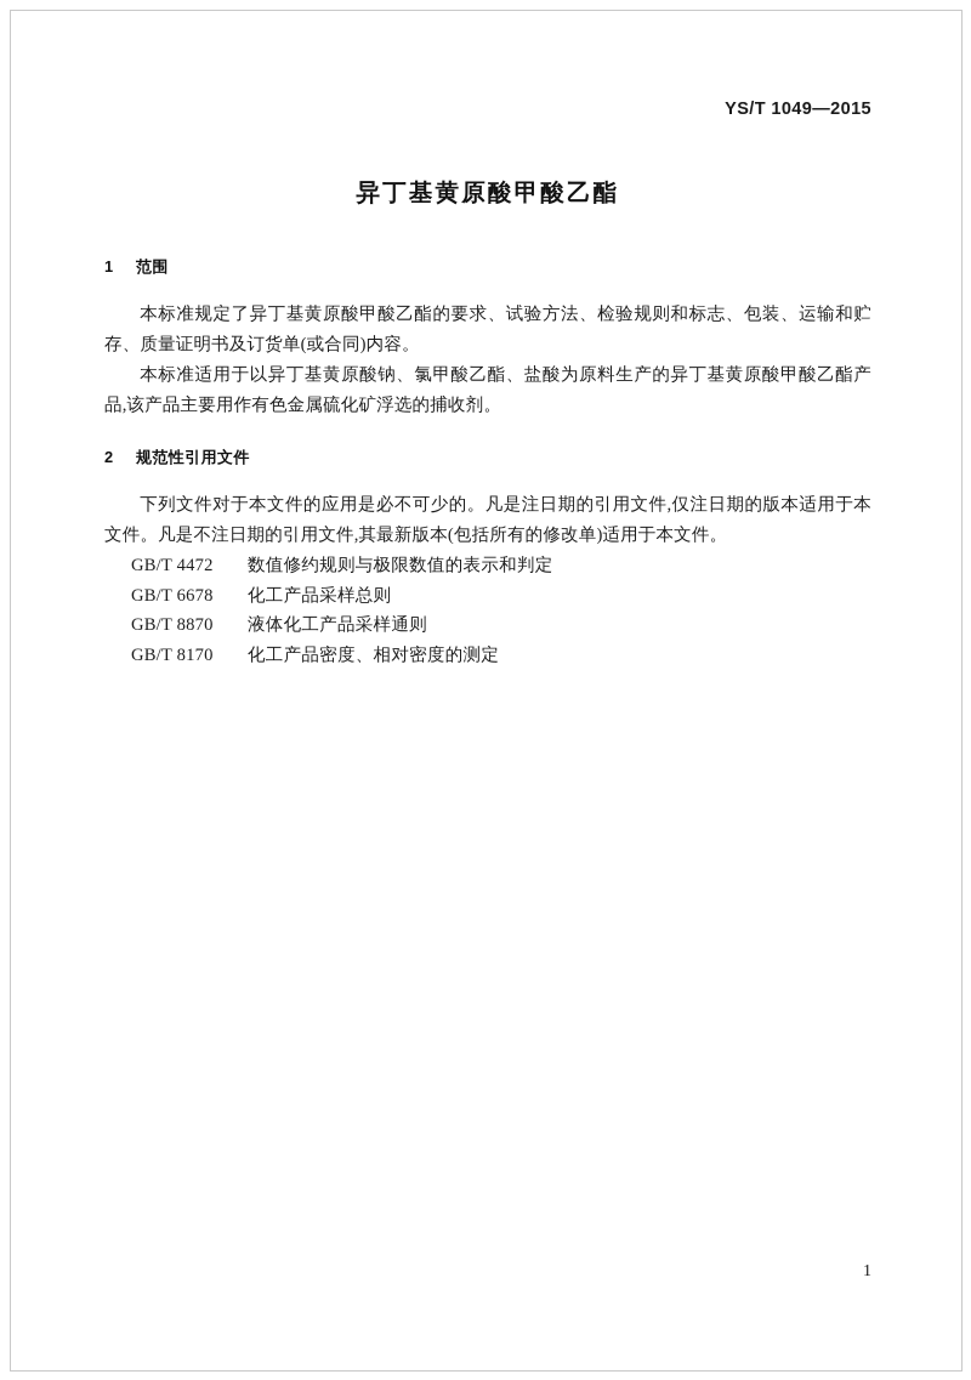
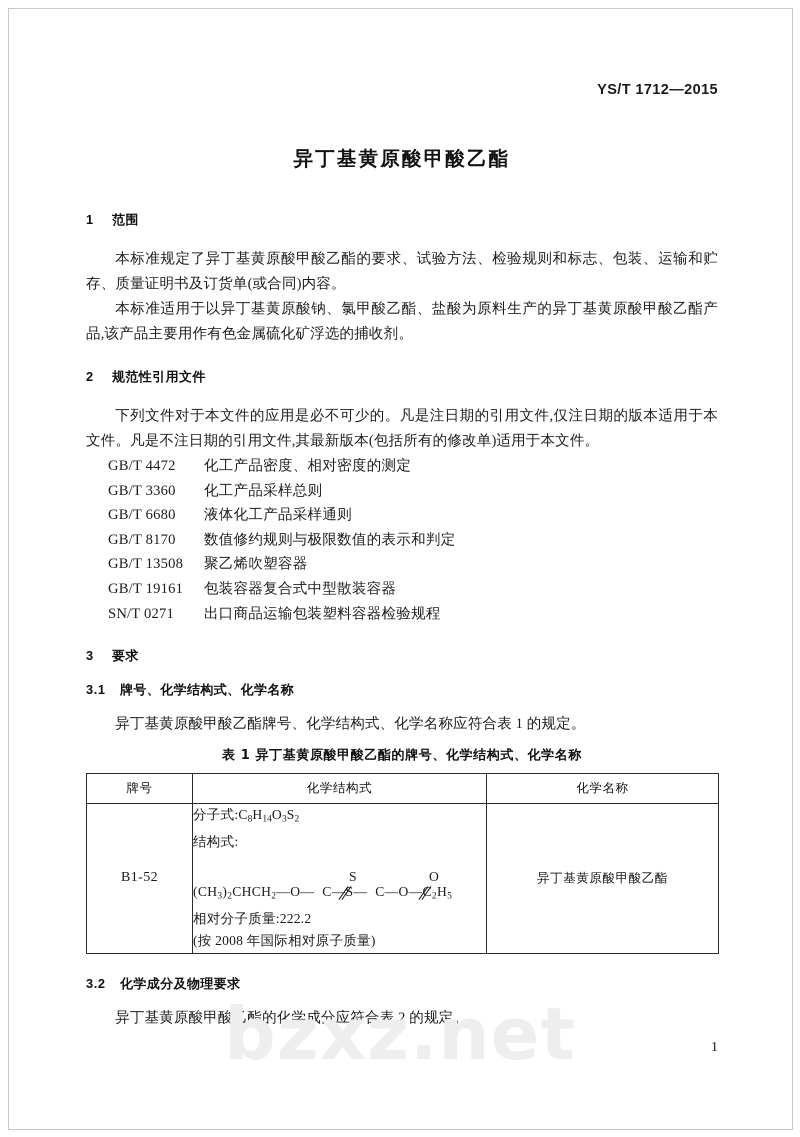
- YS/T 1049—2015
+ YS/T 1712—2015
  异丁基黄原酸甲酸乙酯
  1 范围
  本标准规定了异丁基黄原酸甲酸乙酯的要求、试验方法、检验规则和标志、包装、运输和贮存、质量证明书及订货单(或合同)内容。
  本标准适用于以异丁基黄原酸钠、氯甲酸乙酯、盐酸为原料生产的异丁基黄原酸甲酸乙酯产品,该产品主要用作有色金属硫化矿浮选的捕收剂。
  2 规范性引用文件
  下列文件对于本文件的应用是必不可少的。凡是注日期的引用文件,仅注日期的版本适用于本文件。凡是不注日期的引用文件,其最新版本(包括所有的修改单)适用于本文件。
- GB/T 4472 数值修约规则与极限数值的表示和判定
+ GB/T 4472 化工产品密度、相对密度的测定
- GB/T 6678 化工产品采样总则
+ GB/T 3360 化工产品采样总则
- GB/T 8870 液体化工产品采样通则
+ GB/T 6680 液体化工产品采样通则
- GB/T 8170 化工产品密度、相对密度的测定
+ GB/T 8170 数值修约规则与极限数值的表示和判定
+ GB/T 13508 聚乙烯吹塑容器
+ GB/T 19161 包装容器复合式中型散装容器
+ SN/T 0271 出口商品运输包装塑料容器检验规程
+ 3 要求
+ 3.1 牌号、化学结构式、化学名称
+ 异丁基黄原酸甲酸乙酯牌号、化学结构式、化学名称应符合表 1 的规定。
+ 表 1 异丁基黄原酸甲酸乙酯的牌号、化学结构式、化学名称
+ 牌号	化学结构式	化学名称
+ B1-52	分子式:C8H14O3S2 结构式: S O (CH3)2CHCH2—O— C—S— C—O—C2H5 相对分子质量:222.2 (按 2008 年国际相对原子质量)	异丁基黄原酸甲酸乙酯
+ 3.2 化学成分及物理要求
+ 异丁基黄原酸甲酸乙酯的化学成分应符合表 2 的规定。
+ bzxz.net
  1
